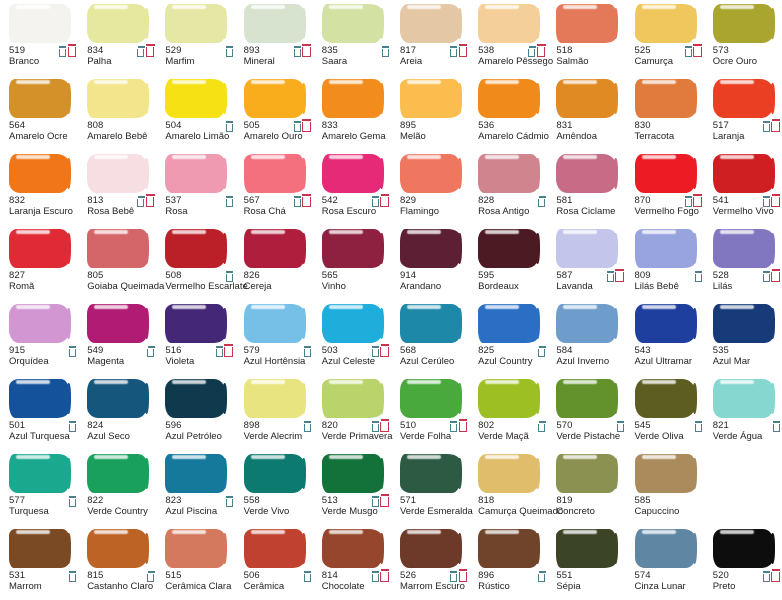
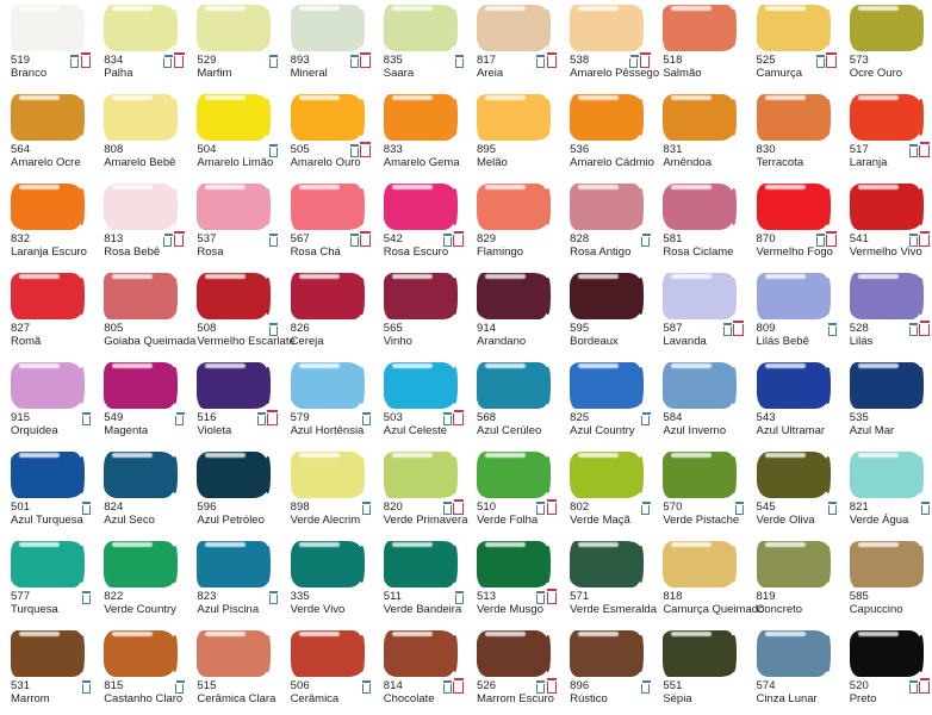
  519
  Branco
  834
  Palha
  529
  Marfim
  893
  Mineral
  835
  Saara
  817
  Areia
  538
  Amarelo Pêsseg
  518
  Salmão
  525
  Camurça
  573
  Ocre Ouro
  564
  Amarelo Ocre
  808
  Amarelo Bebê
  504
  Amarelo Limão
  505
  Amarelo Ouro
  833
  Amarelo Gema
  895
  Melão
  536
  Amarelo Cádmio
  831
  Amêndoa
  830
  Terracota
  517
  Laranja
  832
  Laranja Escuro
  813
  Rosa Bebê
  537
  Rosa
  567
  Rosa Chá
  542
  Rosa Escuro
  829
  Flamingo
  828
  Rosa Antigo
  581
  Rosa Ciclame
  870
  Vermelho Fogo
  541
  Vermelho Vivo
  827
  Romã
  805
  Goiaba Queimad
  508
  Vermelho Escarl
  826
  Cereja
  565
  Vinho
  914
  Arandano
  595
  Bordeaux
  587
  Lavanda
  809
  Lilás Bebê
  528
  Lilás
  915
  Orquídea
  549
  Magenta
  516
  Violeta
  579
  Azul Hortênsia
  503
  Azul Celeste
  568
  Azul Cerúleo
  825
  Azul Country
  584
  Azul Inverno
  543
  Azul Ultramar
  535
  Azul Mar
  501
  Azul Turquesa
  824
  Azul Seco
  596
  Azul Petróleo
  898
  Verde Alecrim
  820
  Verde Primavera
  510
  Verde Folha
  802
  Verde Maçã
  570
  Verde Pistache
  545
  Verde Oliva
  821
  Verde Água
  577
  Turquesa
  822
  Verde Country
  823
  Azul Piscina
- 558
+ 335
  Verde Vivo
+ 511
+ Verde Bandeira
  513
  Verde Musgo
  571
  Verde Esmerald
  818
  Camurça Queim
  819
  Concreto
  585
  Capuccino
  531
  Marrom
  815
  Castanho Claro
  515
  Cerâmica Clara
  506
  Cerâmica
  814
  Chocolate
  526
  Marrom Escuro
  896
  Rústico
  551
  Sépia
  574
  Cinza Lunar
  520
  Preto
